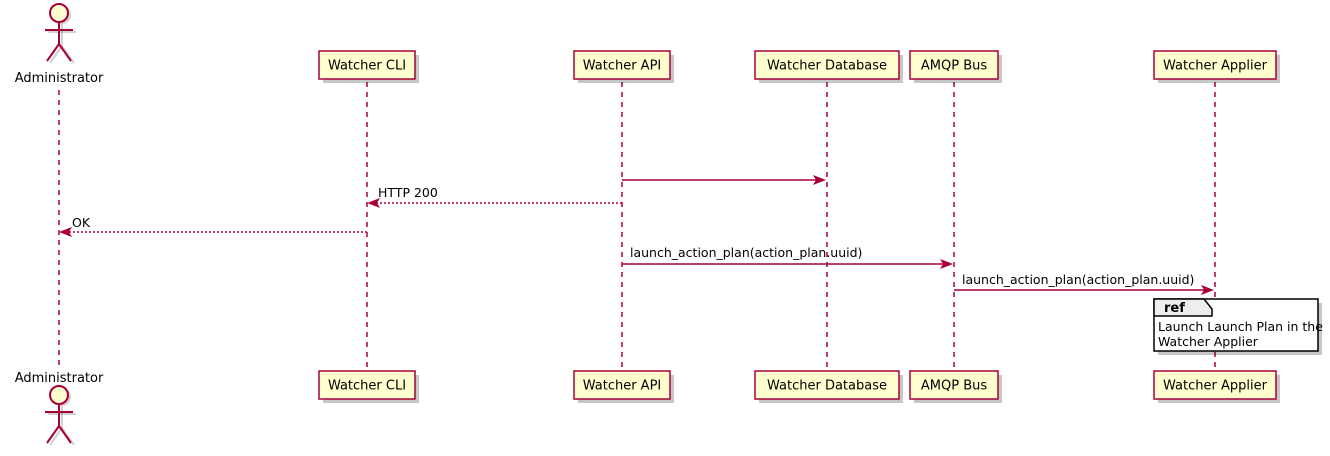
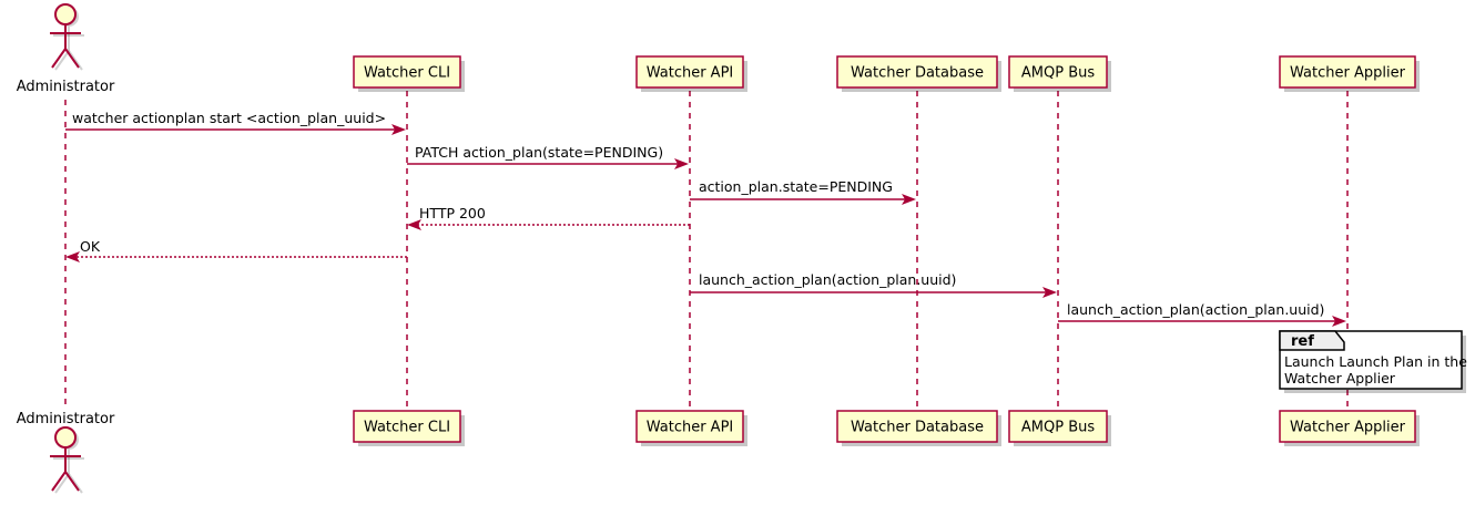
  Administrator
  Watcher CLI
  Watcher API
  Watcher Database
  AMQP Bus
  Watcher Applier
+ watcher actionplan start <action_plan_uuid>
+ PATCH action_plan(state=PENDING)
+ action_plan.state=PENDING
  HTTP 200
  OK
  launch_action_plan(action_plan.uuid)
  launch_action_plan(action_plan.uuid)
  ref
  Launch Launch Plan in the
  Watcher Applier
  Administrator
  Watcher CLI
  Watcher API
  Watcher Database
  AMQP Bus
  Watcher Applier
